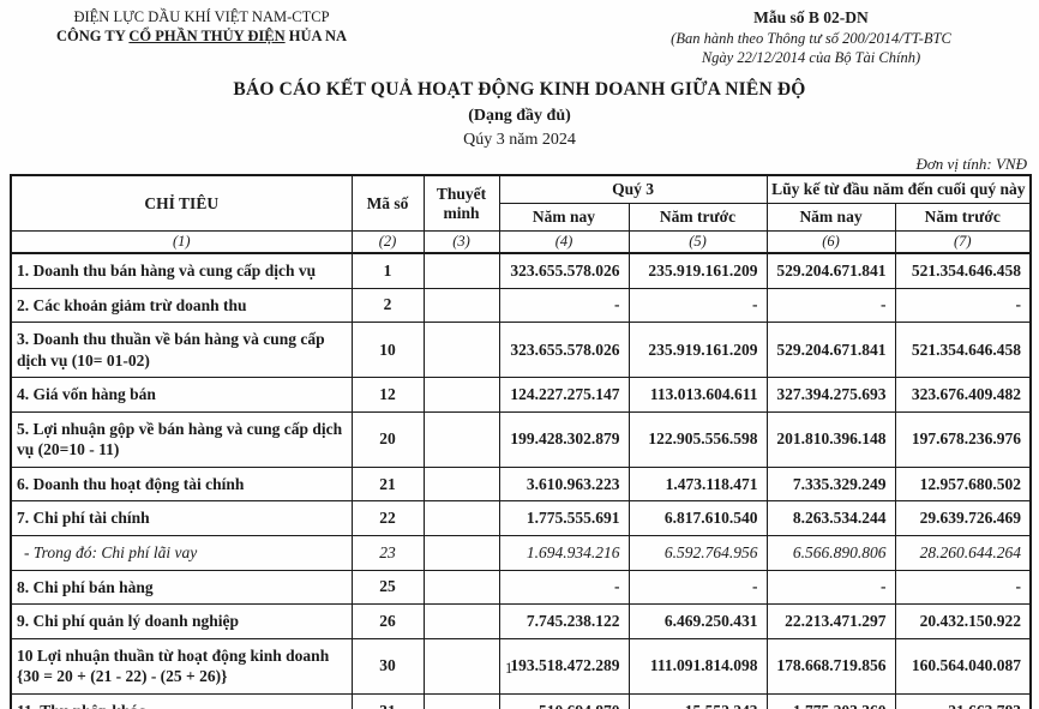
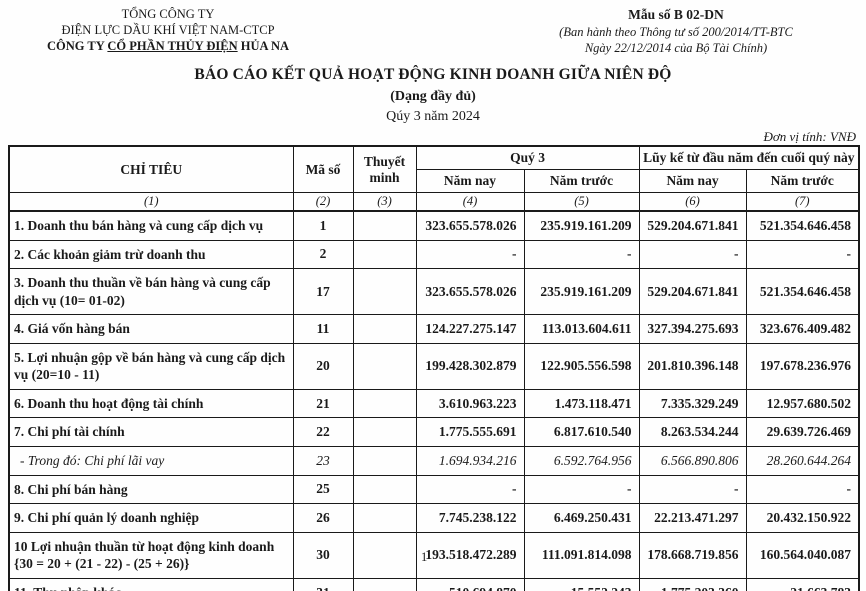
+ TỔNG CÔNG TY
  ĐIỆN LỰC DẦU KHÍ VIỆT NAM-CTCP
  CÔNG TY CỔ PHẦN THỦY ĐIỆN HỦA NA
  Mẫu số B 02-DN
  (Ban hành theo Thông tư số 200/2014/TT-BTC
  Ngày 22/12/2014 của Bộ Tài Chính)
  BÁO CÁO KẾT QUẢ HOẠT ĐỘNG KINH DOANH GIỮA NIÊN ĐỘ
  (Dạng đầy đủ)
  Qúy 3 năm 2024
  Đơn vị tính: VNĐ
  CHỈ TIÊU	Mã số	Thuyết minh	Quý 3	Lũy kế từ đầu năm đến cuối quý này
  Năm nay	Năm trước	Năm nay	Năm trước
  (1)	(2)	(3)	(4)	(5)	(6)	(7)
  1. Doanh thu bán hàng và cung cấp dịch vụ	1		323.655.578.026	235.919.161.209	529.204.671.841	521.354.646.458
  2. Các khoản giảm trừ doanh thu	2		-	-	-	-
- 3. Doanh thu thuần về bán hàng và cung cấp dịch vụ (10= 01-02)	10		323.655.578.026	235.919.161.209	529.204.671.841	521.354.646.458
+ 3. Doanh thu thuần về bán hàng và cung cấp dịch vụ (10= 01-02)	17		323.655.578.026	235.919.161.209	529.204.671.841	521.354.646.458
- 4. Giá vốn hàng bán	12		124.227.275.147	113.013.604.611	327.394.275.693	323.676.409.482
+ 4. Giá vốn hàng bán	11		124.227.275.147	113.013.604.611	327.394.275.693	323.676.409.482
  5. Lợi nhuận gộp về bán hàng và cung cấp dịch vụ (20=10 - 11)	20		199.428.302.879	122.905.556.598	201.810.396.148	197.678.236.976
  6. Doanh thu hoạt động tài chính	21		3.610.963.223	1.473.118.471	7.335.329.249	12.957.680.502
  7. Chi phí tài chính	22		1.775.555.691	6.817.610.540	8.263.534.244	29.639.726.469
  - Trong đó: Chi phí lãi vay	23		1.694.934.216	6.592.764.956	6.566.890.806	28.260.644.264
  8. Chi phí bán hàng	25		-	-	-	-
  9. Chi phí quản lý doanh nghiệp	26		7.745.238.122	6.469.250.431	22.213.471.297	20.432.150.922
  10 Lợi nhuận thuần từ hoạt động kinh doanh {30 = 20 + (21 - 22) - (25 + 26)}	30		193.518.472.289	111.091.814.098	178.668.719.856	160.564.040.087
  1
